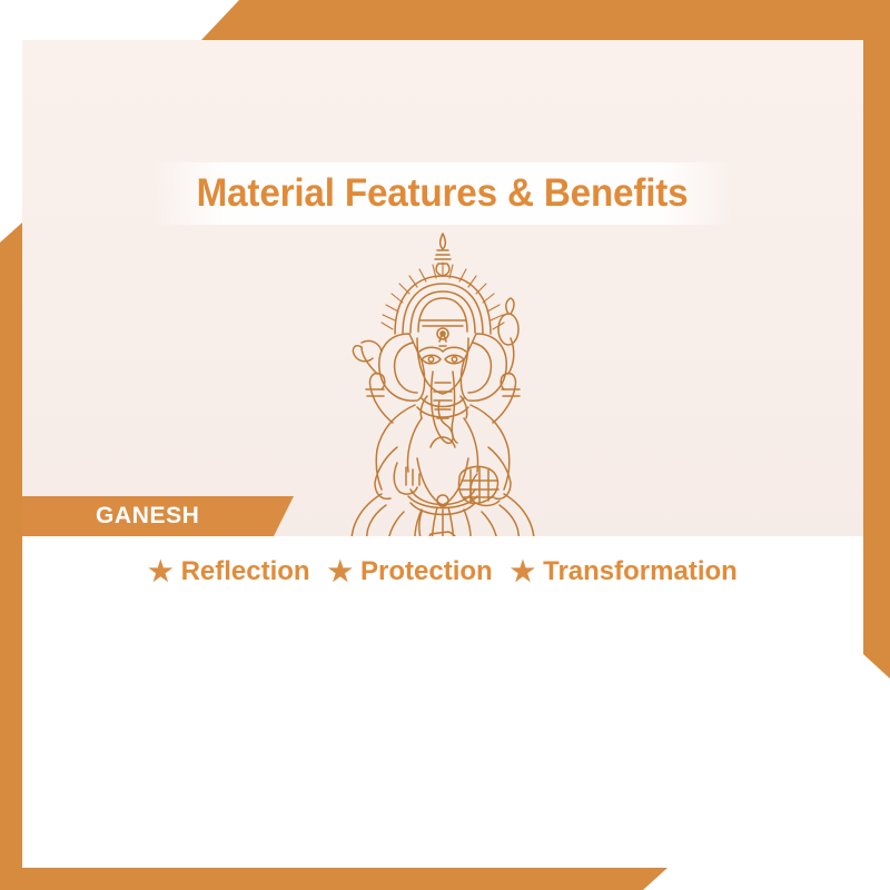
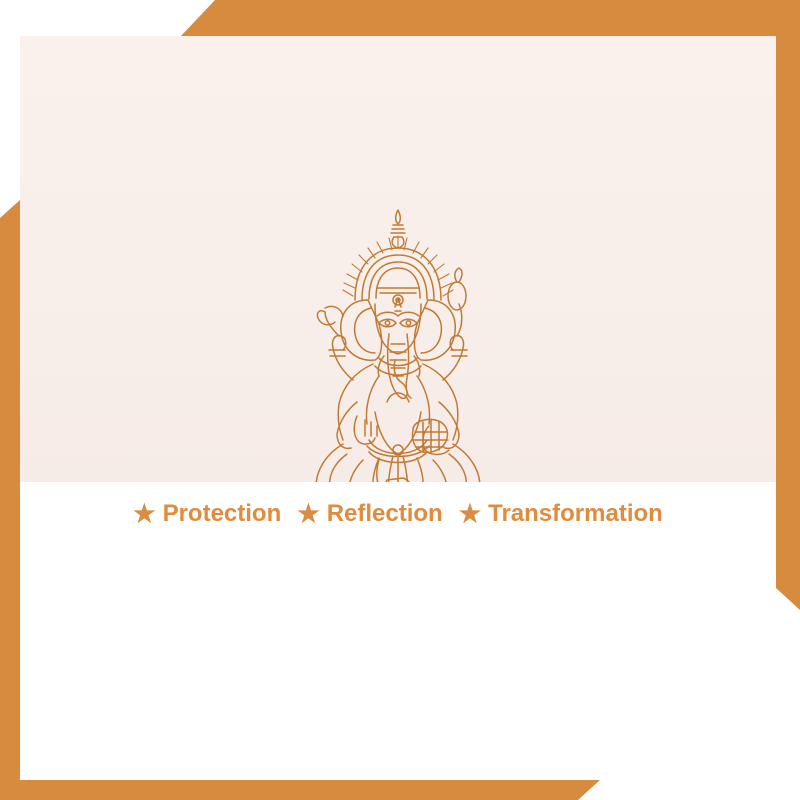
- Material Features & Benefits
- GANESH
  ★
- Reflection
+ Protection
  ★
- Protection
+ Reflection
  ★
  Transformation
